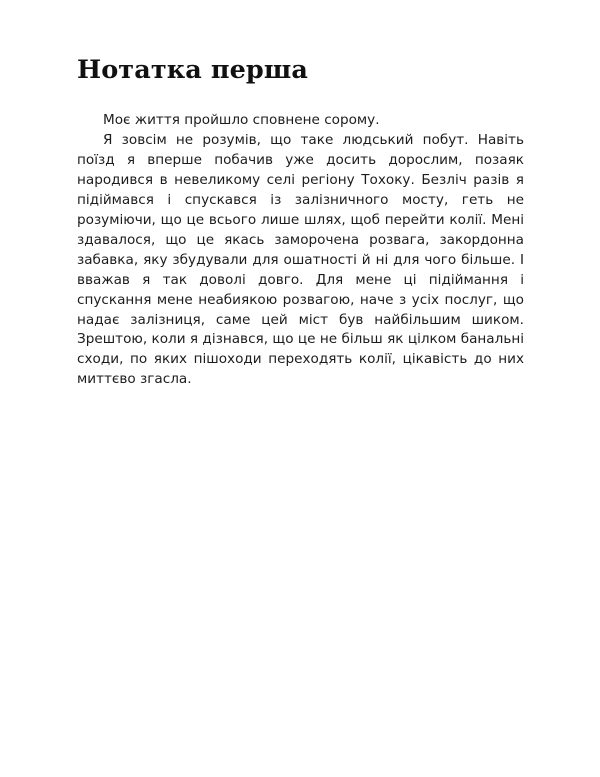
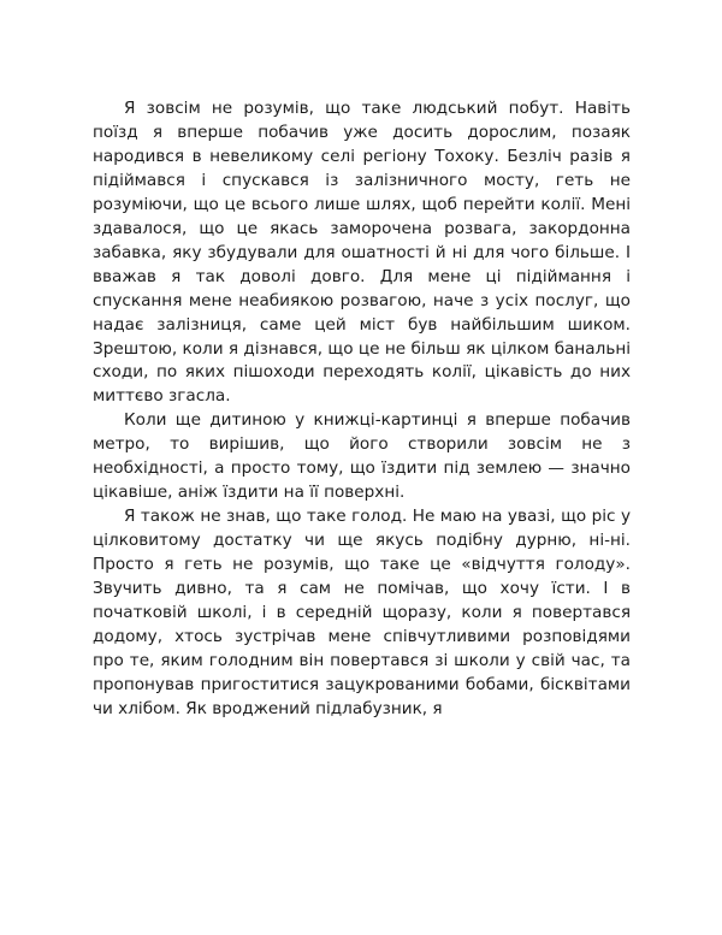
- Нотатка перша
- Моє життя пройшло сповнене сорому.
  Я зовсім не розумів, що таке людський побут. Навіть поїзд я вперше побачив уже досить дорослим, позаяк народився в невеликому селі регіону Тохоку. Безліч разів я підіймався і спускався із залізничного мосту, геть не розуміючи, що це всього лише шлях, щоб перейти колії. Мені здавалося, що це якась заморочена розвага, закордонна забавка, яку збудували для ошатності й ні для чого більше. І вважав я так доволі довго. Для мене ці підіймання і спускання мене неабиякою розвагою, наче з усіх послуг, що надає залізниця, саме цей міст був найбільшим шиком. Зрештою, коли я дізнався, що це не більш як цілком банальні сходи, по яких пішоходи переходять колії, цікавість до них миттєво згасла.
+ Коли ще дитиною у книжці-картинці я вперше побачив метро, то вирішив, що його створили зовсім не з необхідності, а просто тому, що їздити під землею — значно цікавіше, аніж їздити на її поверхні.
+ Я також не знав, що таке голод. Не маю на увазі, що ріс у цілковитому достатку чи ще якусь подібну дурню, ні-ні. Просто я геть не розумів, що таке це «відчуття голоду». Звучить дивно, та я сам не помічав, що хочу їсти. І в початковій школі, і в середній щоразу, коли я повертався додому, хтось зустрічав мене співчутливими розповідями про те, яким голодним він повертався зі школи у свій час, та пропонував пригоститися зацукрованими бобами, бісквітами чи хлібом. Як вроджений підлабузник, я
